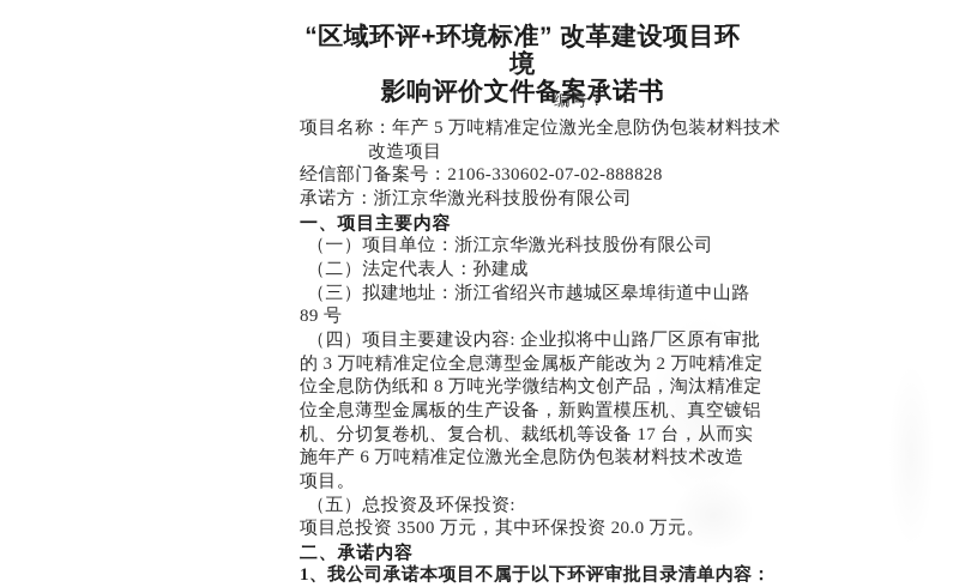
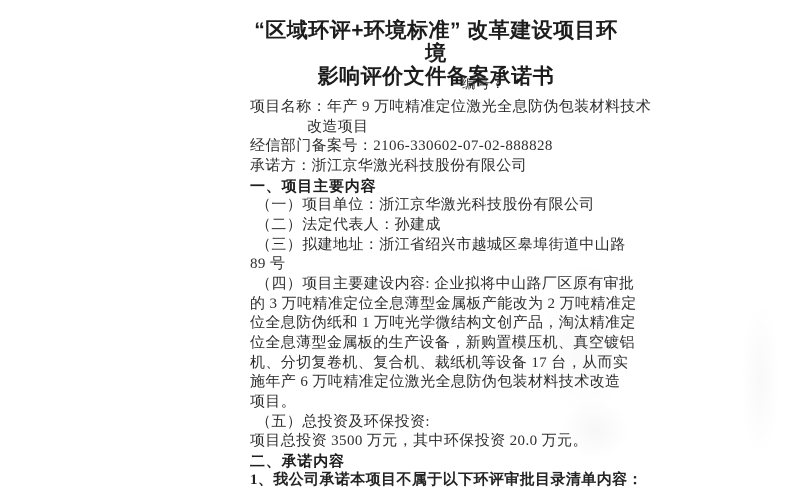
  “区域环评+环境标准” 改革建设项目环境
  影响评价文件备案承诺书
  编号：
- 项目名称：年产 5 万吨精准定位激光全息防伪包装材料技术
+ 项目名称：年产 9 万吨精准定位激光全息防伪包装材料技术
  改造项目
  经信部门备案号：2106-330602-07-02-888828
  承诺方：浙江京华激光科技股份有限公司
  一、项目主要内容
  （一）项目单位：浙江京华激光科技股份有限公司
  （二）法定代表人：孙建成
  （三）拟建地址：浙江省绍兴市越城区皋埠街道中山路
  89 号
  （四）项目主要建设内容: 企业拟将中山路厂区原有审批
  的 3 万吨精准定位全息薄型金属板产能改为 2 万吨精准定
- 位全息防伪纸和 8 万吨光学微结构文创产品，淘汰精准定
+ 位全息防伪纸和 1 万吨光学微结构文创产品，淘汰精准定
  位全息薄型金属板的生产设备，新购置模压机、真空镀铝
  机、分切复卷机、复合机、裁纸机等设备 17 台，从而实
  施年产 6 万吨精准定位激光全息防伪包装材料技术改造
  项目。
  （五）总投资及环保投资:
  项目总投资 3500 万元，其中环保投资 20.0 万元。
  二、承诺内容
  1、我公司承诺本项目不属于以下环评审批目录清单内容：
